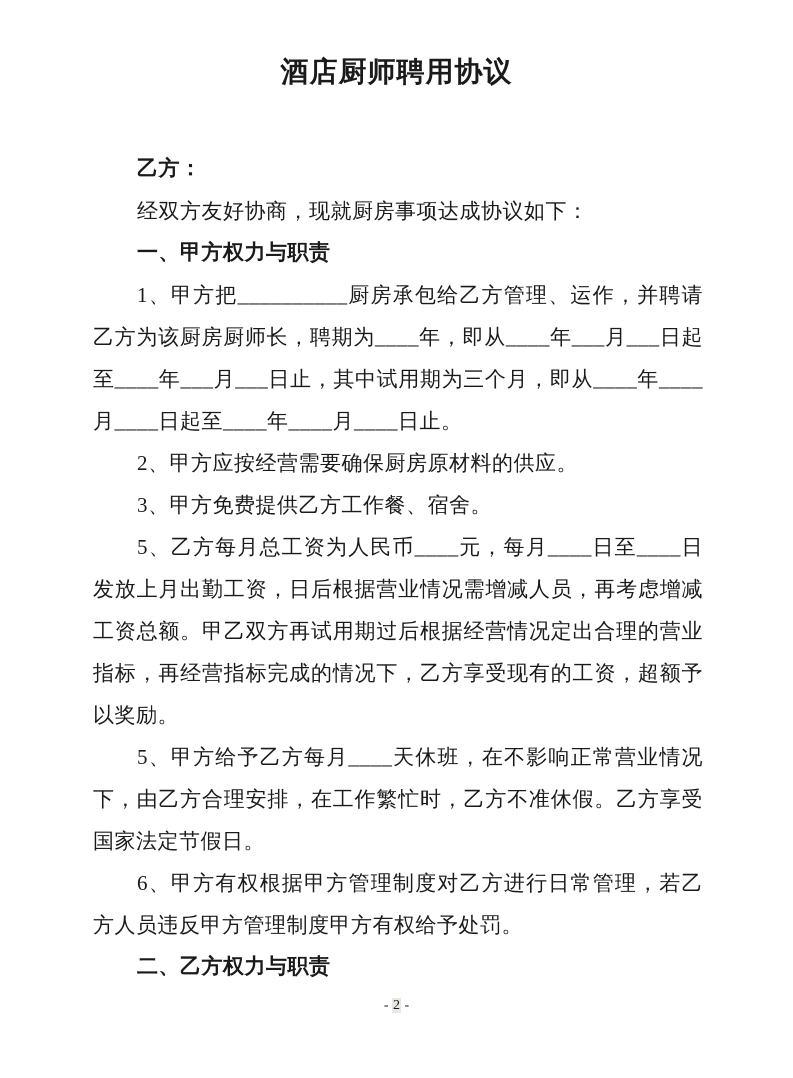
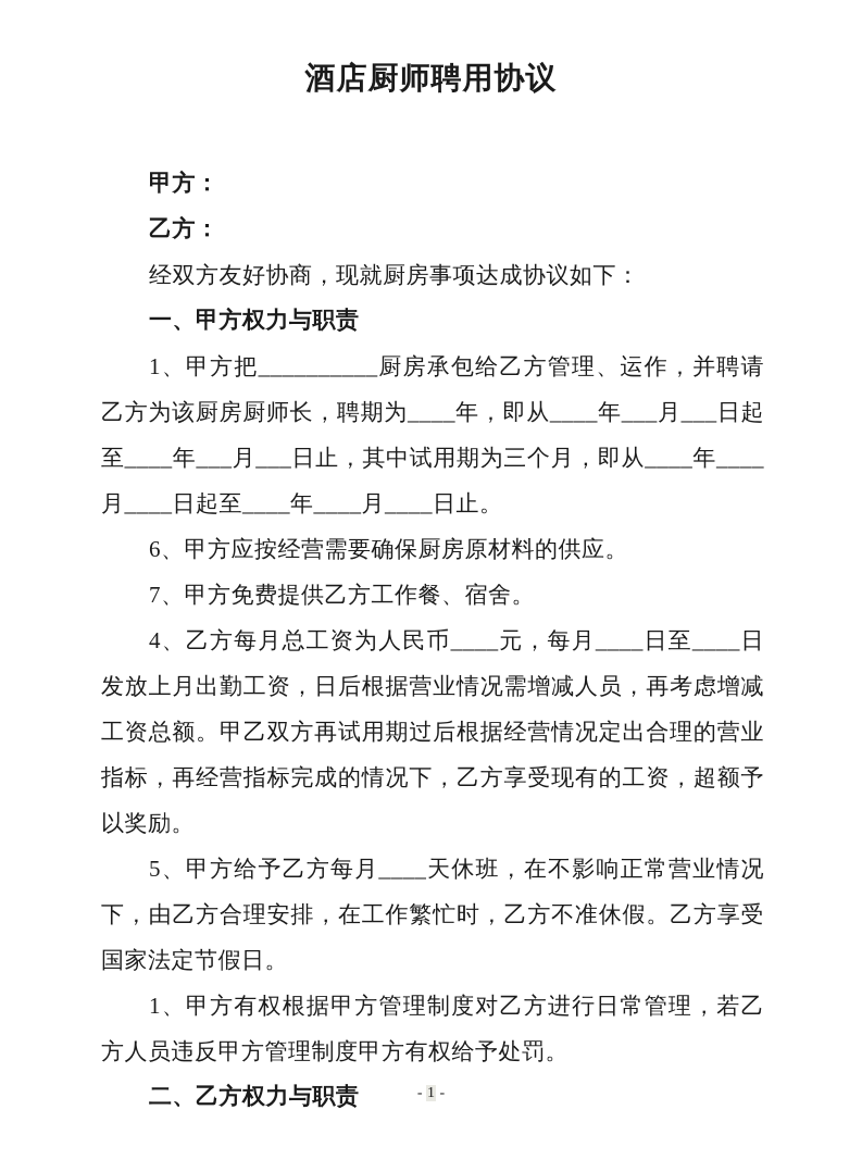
  酒店厨师聘用协议
+ 甲方：
  乙方：
  经双方友好协商，现就厨房事项达成协议如下：
  一、甲方权力与职责
  1、甲方把__________厨房承包给乙方管理、运作，并聘请乙方为该厨房厨师长，聘期为____年，即从____年___月___日起至____年___月___日止，其中试用期为三个月，即从____年____月____日起至____年____月____日止。
- 2、甲方应按经营需要确保厨房原材料的供应。
+ 6、甲方应按经营需要确保厨房原材料的供应。
- 3、甲方免费提供乙方工作餐、宿舍。
+ 7、甲方免费提供乙方工作餐、宿舍。
- 5、乙方每月总工资为人民币____元，每月____日至____日发放上月出勤工资，日后根据营业情况需增减人员，再考虑增减工资总额。甲乙双方再试用期过后根据经营情况定出合理的营业指标，再经营指标完成的情况下，乙方享受现有的工资，超额予以奖励。
+ 4、乙方每月总工资为人民币____元，每月____日至____日发放上月出勤工资，日后根据营业情况需增减人员，再考虑增减工资总额。甲乙双方再试用期过后根据经营情况定出合理的营业指标，再经营指标完成的情况下，乙方享受现有的工资，超额予以奖励。
  5、甲方给予乙方每月____天休班，在不影响正常营业情况下，由乙方合理安排，在工作繁忙时，乙方不准休假。乙方享受国家法定节假日。
- 6、甲方有权根据甲方管理制度对乙方进行日常管理，若乙方人员违反甲方管理制度甲方有权给予处罚。
+ 1、甲方有权根据甲方管理制度对乙方进行日常管理，若乙方人员违反甲方管理制度甲方有权给予处罚。
  二、乙方权力与职责
- - 2 -
+ - 1 -
